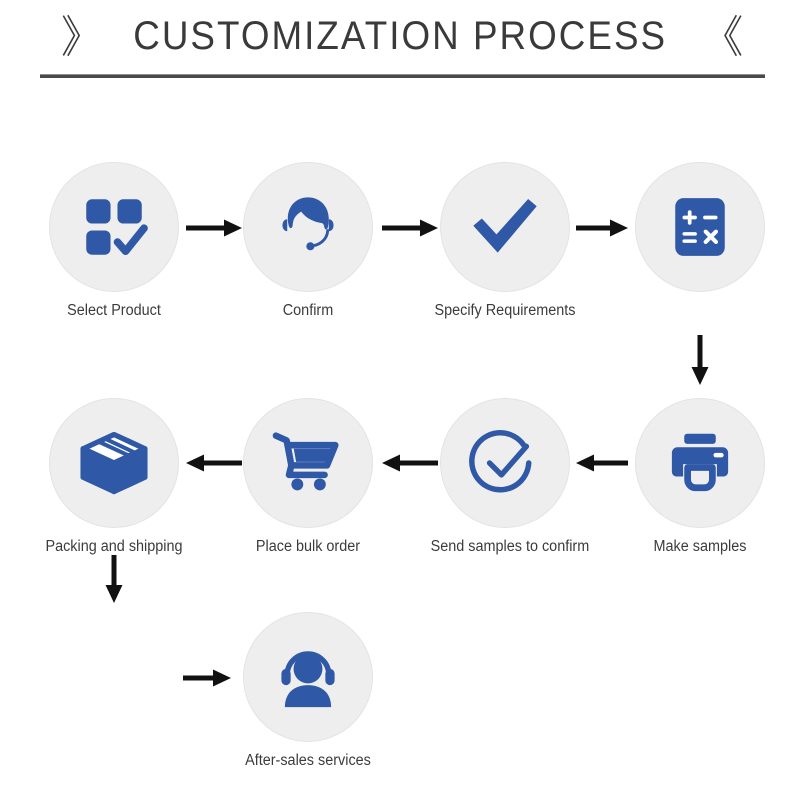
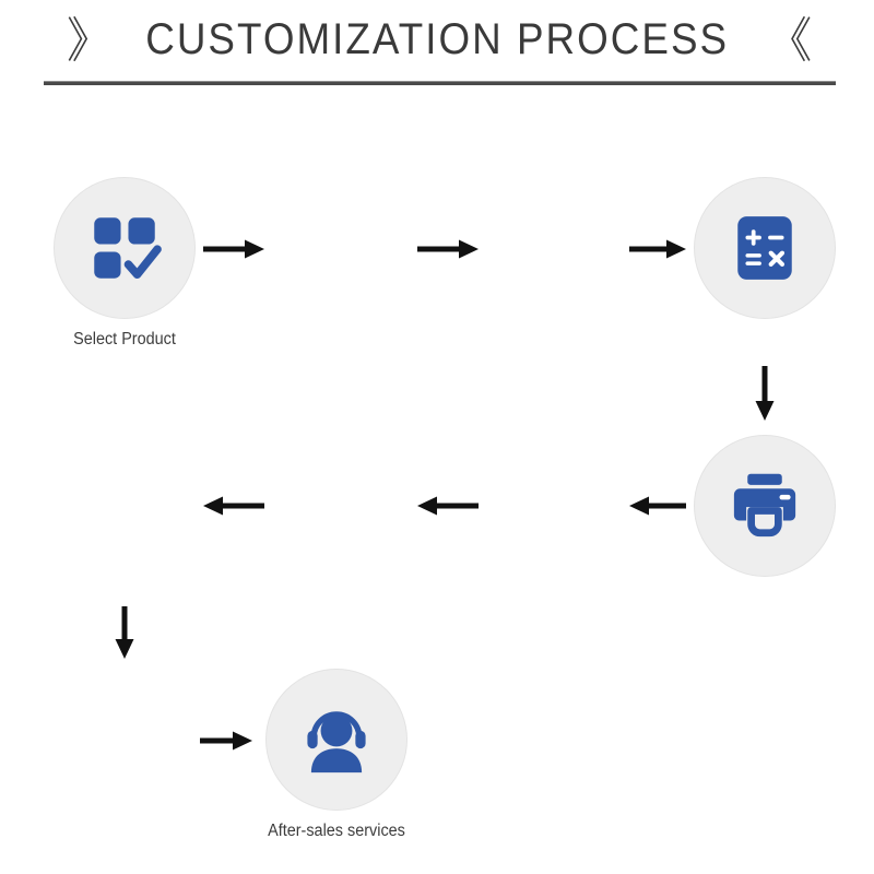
  》
  CUSTOMIZATION PROCESS
  《
  Select Product
- Confirm
- Specify Requirements
- Make samples
- Send samples to confirm
- Place bulk order
- Packing and shipping
  After-sales services
